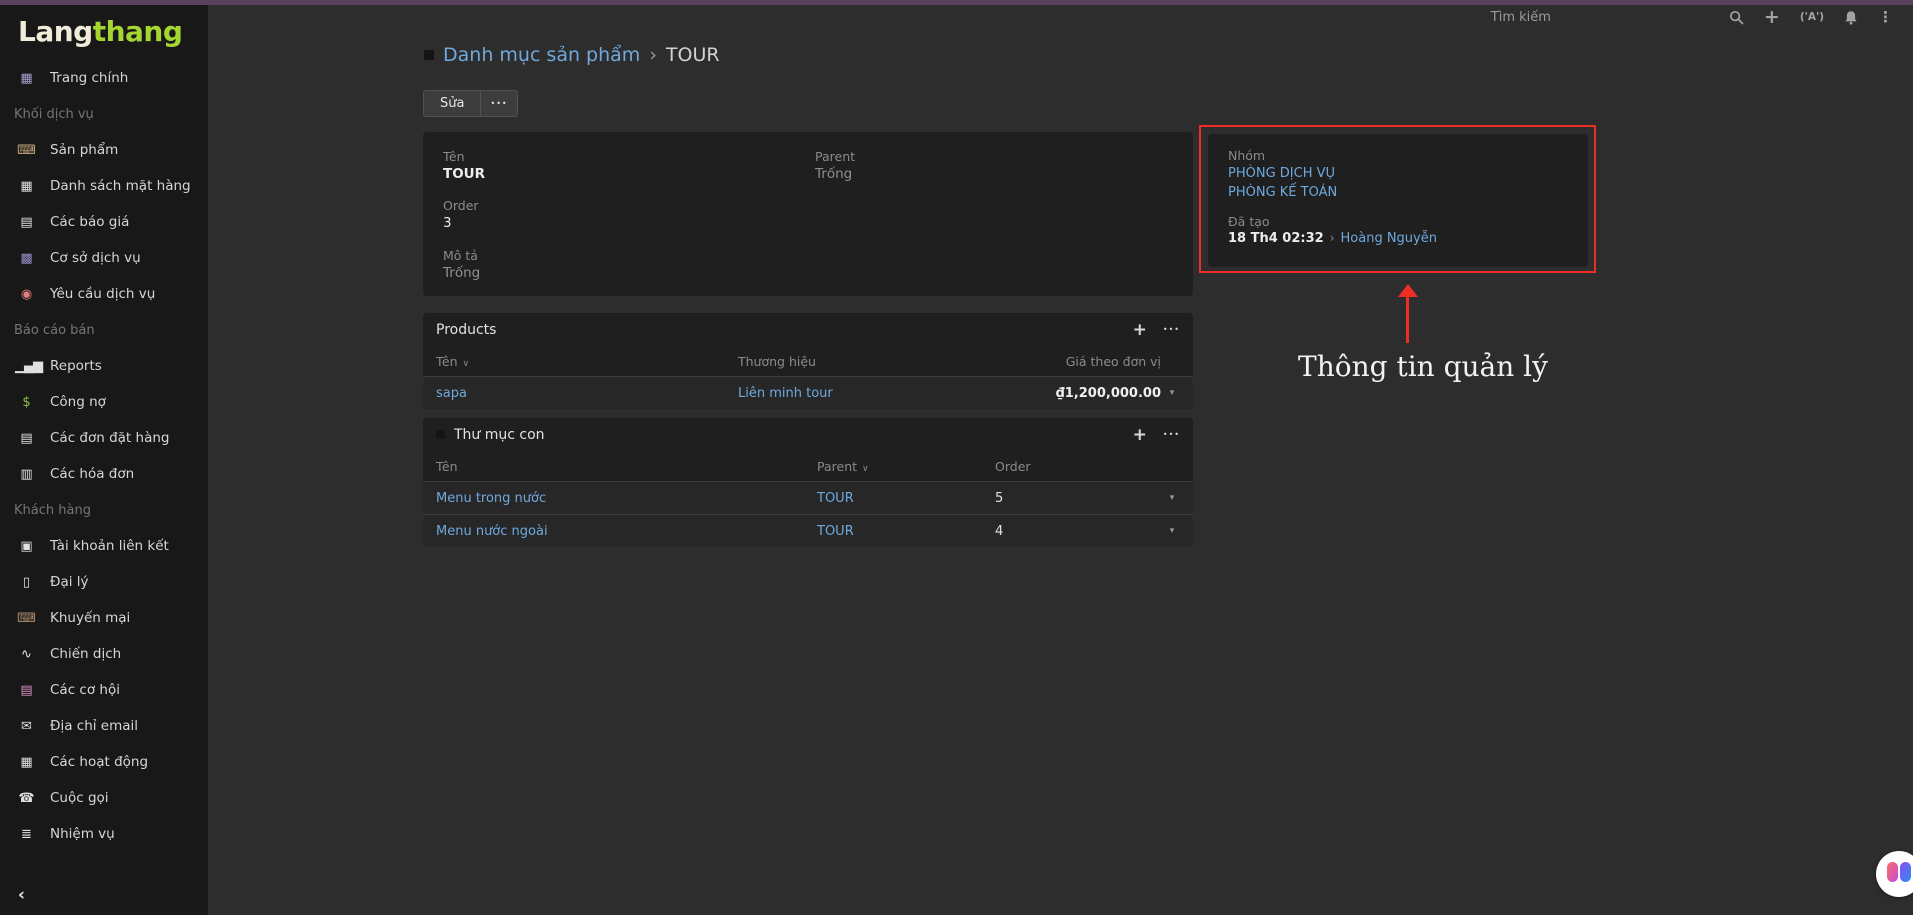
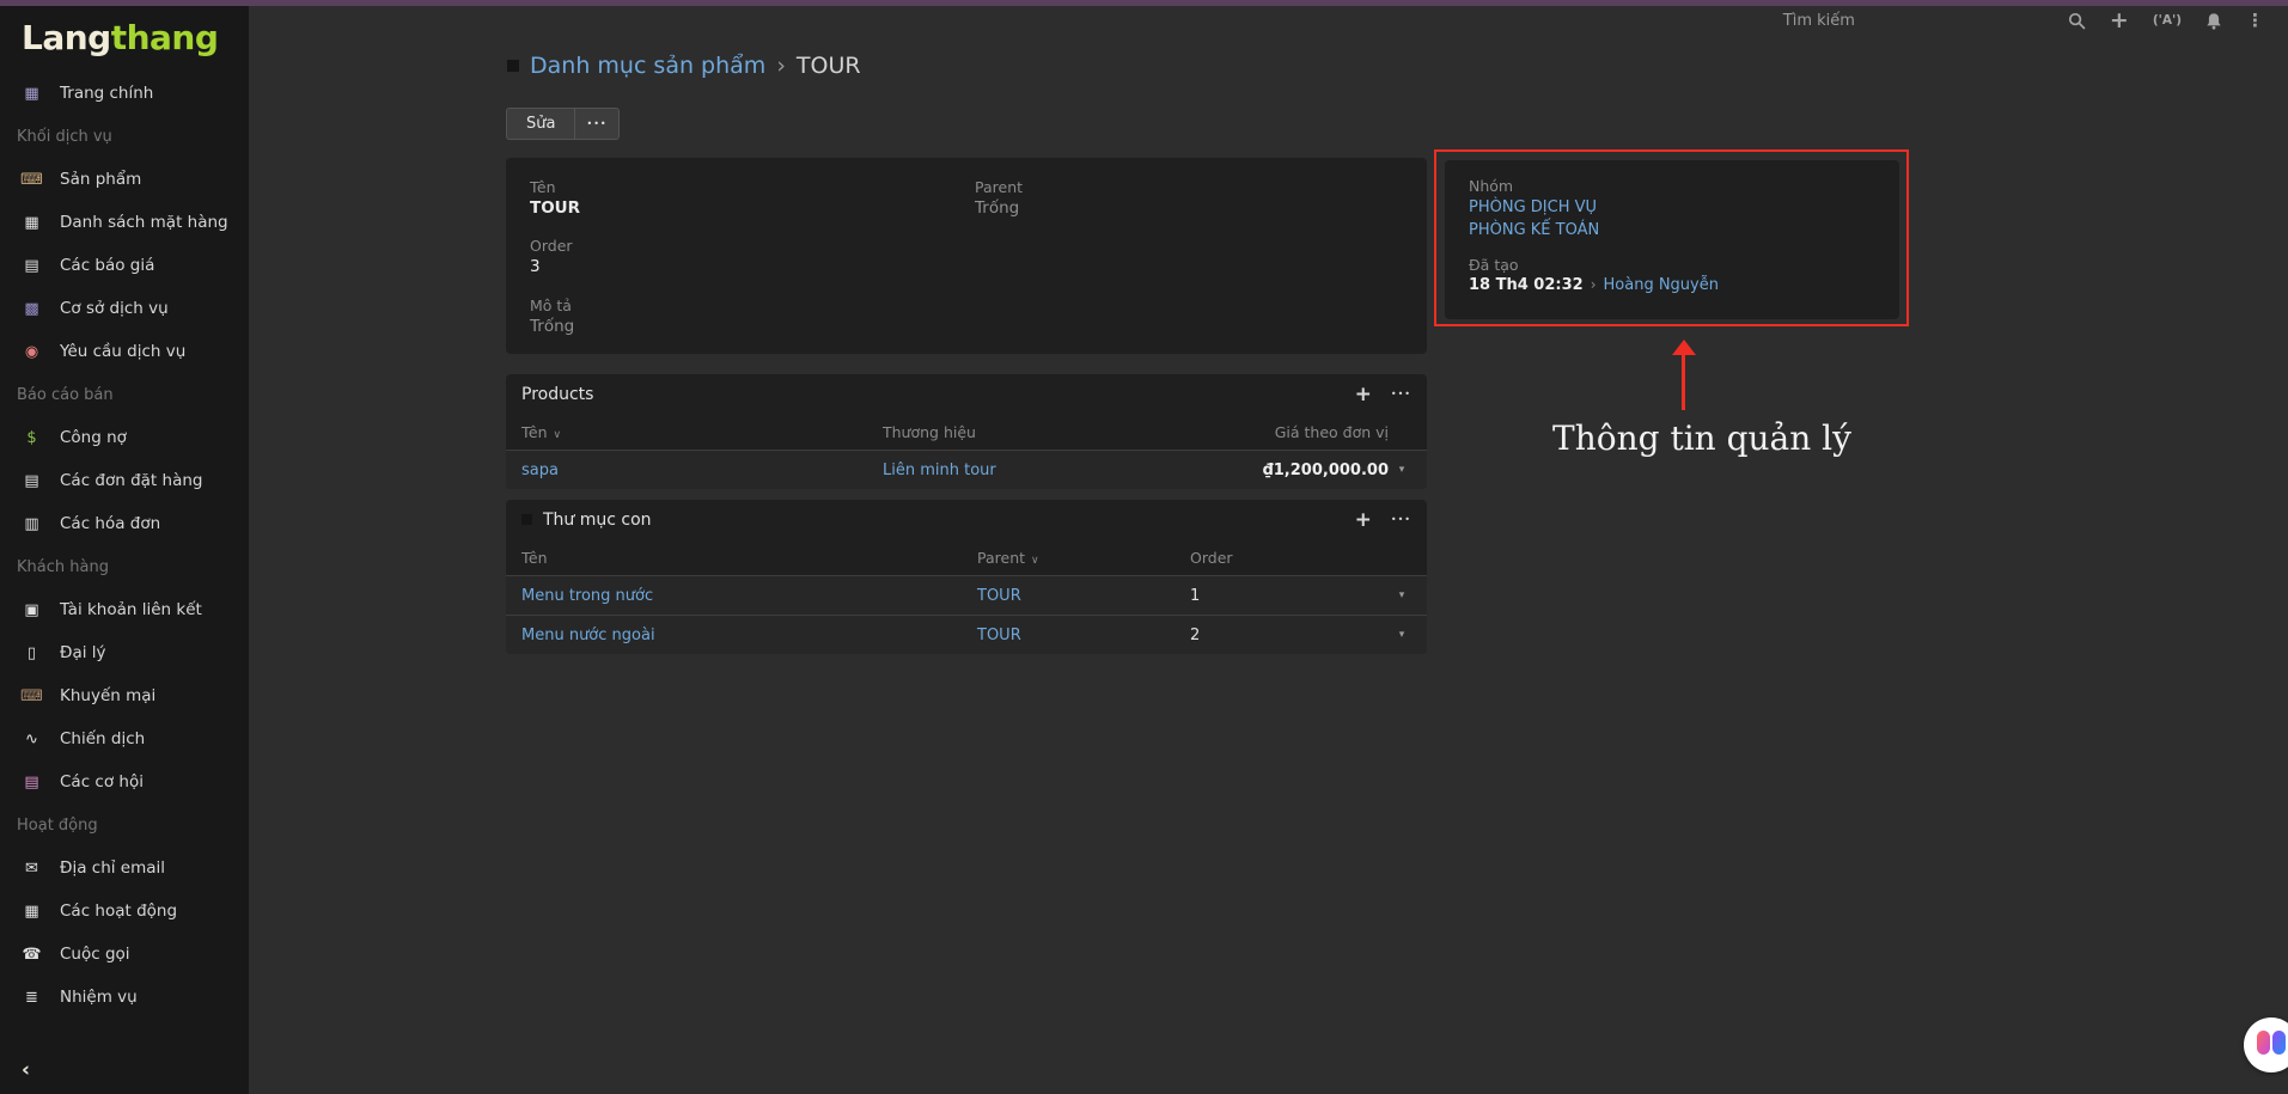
  Langthang
  ▦
  Trang chính
  Khối dịch vụ
  ⌨
  Sản phẩm
  ▦
  Danh sách mặt hàng
  ▤
  Các báo giá
  ▩
  Cơ sở dịch vụ
  ◉
  Yêu cầu dịch vụ
  Báo cáo bán
- ▁▄▆
- Reports
  $
  Công nợ
  ▤
  Các đơn đặt hàng
  ▥
  Các hóa đơn
  Khách hàng
  ▣
  Tài khoản liên kết
  ▯
  Đại lý
  ⌨
  Khuyến mại
  ∿
  Chiến dịch
  ▤
  Các cơ hội
+ Hoạt động
  ✉
  Địa chỉ email
  ▦
  Các hoạt động
  ☎
  Cuộc gọi
  ≣
  Nhiệm vụ
  ‹
  Tìm kiếm
  +
  ('A')
  ⋮
  Danh mục sản phẩm
  ›
  TOUR
  Sửa
  •••
  Tên
  TOUR
  Parent
  Trống
  Order
  3
  Mô tả
  Trống
  Products
  +
  •••
  Tên ∨
  Thương hiệu
  Giá theo đơn vị
  sapa
  Liên minh tour
  ₫1,200,000.00
  ▾
  Thư mục con
  +
  •••
  Tên
  Parent ∨
  Order
  Menu trong nước
  TOUR
- 5
+ 1
  ▾
  Menu nước ngoài
  TOUR
- 4
+ 2
  ▾
  Nhóm
  PHÒNG DỊCH VỤ
  PHÒNG KẾ TOÁN
  Đã tạo
  18 Th4 02:32
  ›
  Hoàng Nguyễn
  Thông tin quản lý
